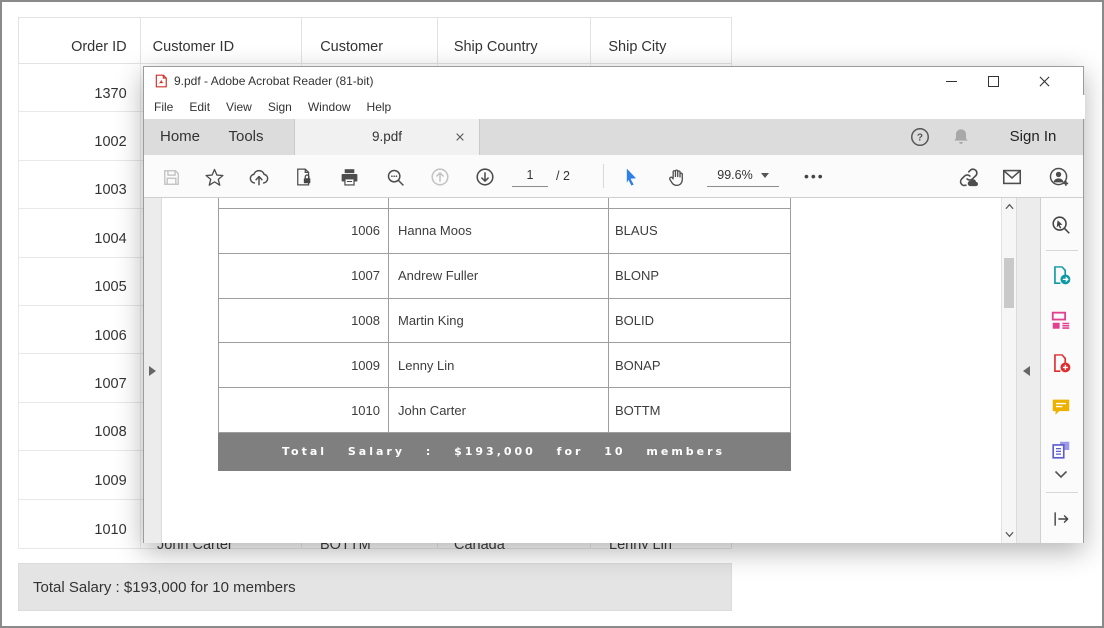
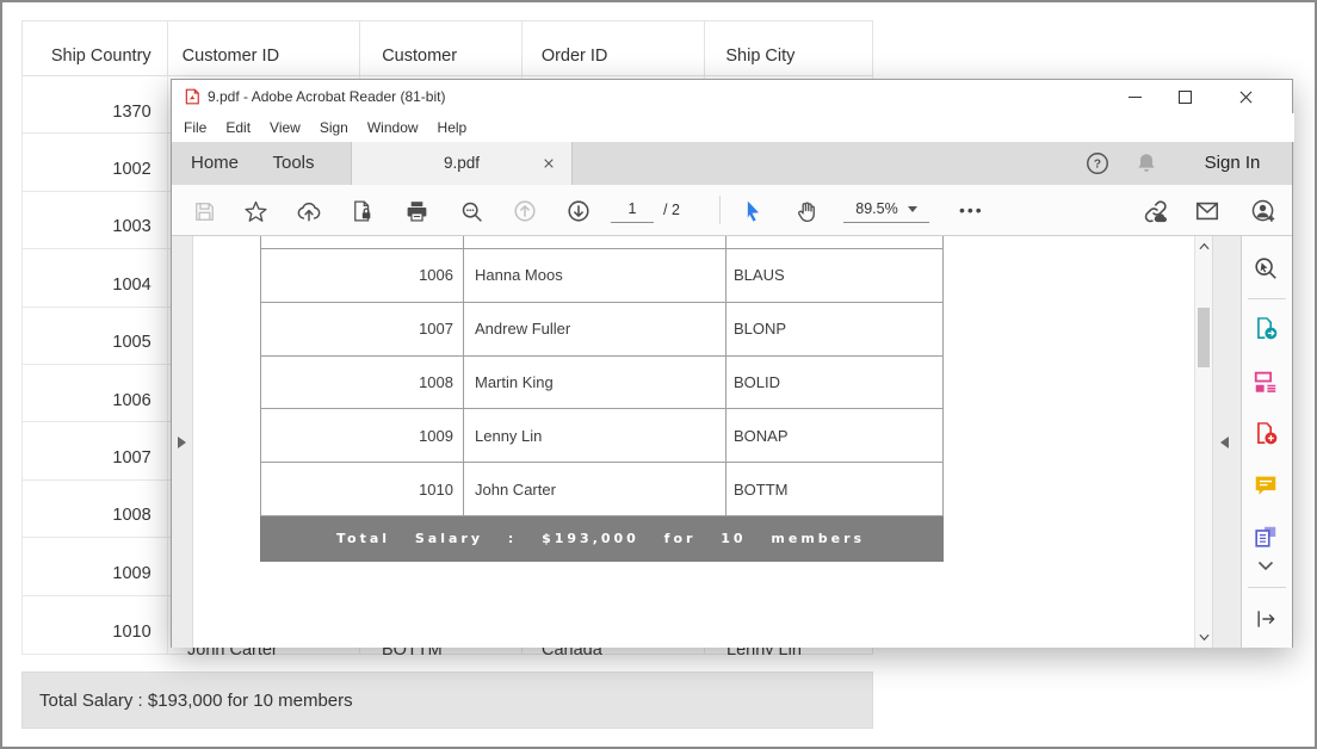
- Order ID
+ Ship Country
  Customer ID
  Customer
- Ship Country
+ Order ID
  Ship City
  1370
  1002
  1003
  1004
  1005
  1006
  1007
  1008
  1009
  1010
  John Carter
  BOTTM
  Canada
  Lenny Lin
  Total Salary : $193,000 for 10 members
  9.pdf - Adobe Acrobat Reader (81-bit)
  File
  Edit
  View
  Sign
  Window
  Help
  Home
  Tools
  9.pdf
  ?
  Sign In
  1
  / 2
- 99.6%
+ 89.5%
  •••
  1006
  Hanna Moos
  BLAUS
  1007
  Andrew Fuller
  BLONP
  1008
  Martin King
  BOLID
  1009
  Lenny Lin
  BONAP
  1010
  John Carter
  BOTTM
  Total Salary : $193,000 for 10 members
